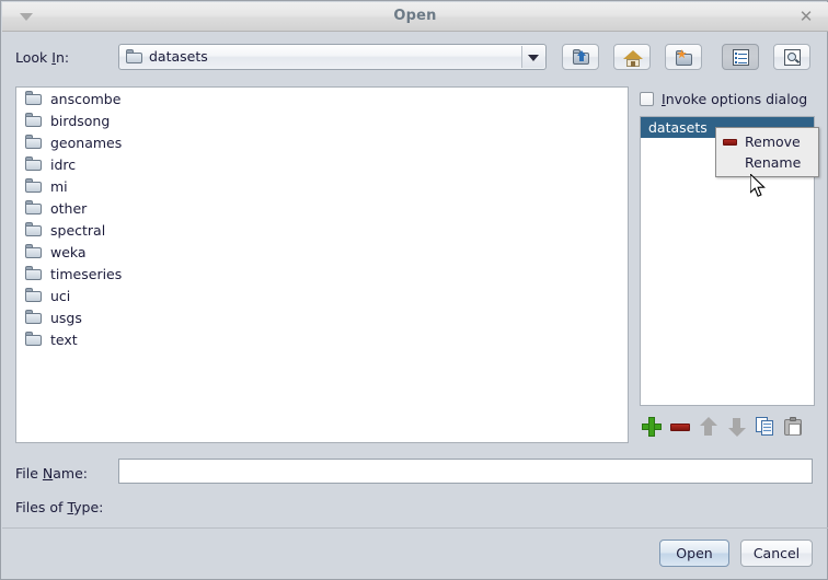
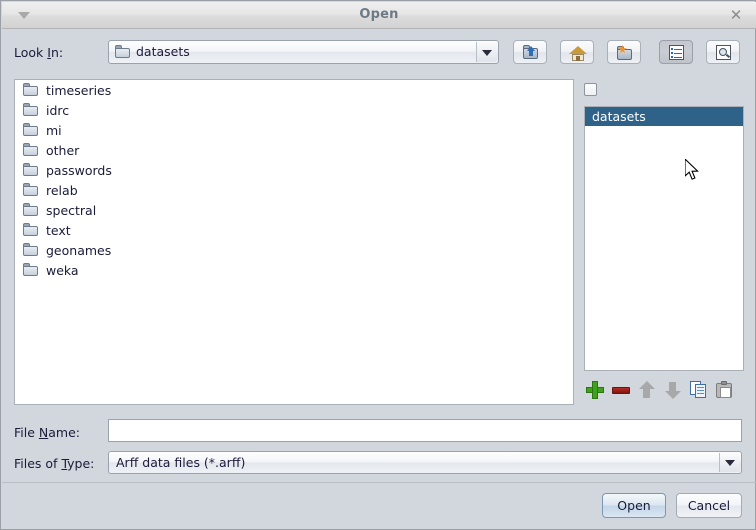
  Open
  ✕
  Look In:
  datasets
- anscombe
- birdsong
- geonames
+ timeseries
  idrc
  mi
  other
+ passwords
+ relab
  spectral
- weka
+ text
- timeseries
+ geonames
- uci
- usgs
- text
+ weka
- Invoke options dialog
  datasets
- Remove
- Rename
  File Name:
  Files of Type:
+ Arff data files (*.arff)
  Open
  Cancel
